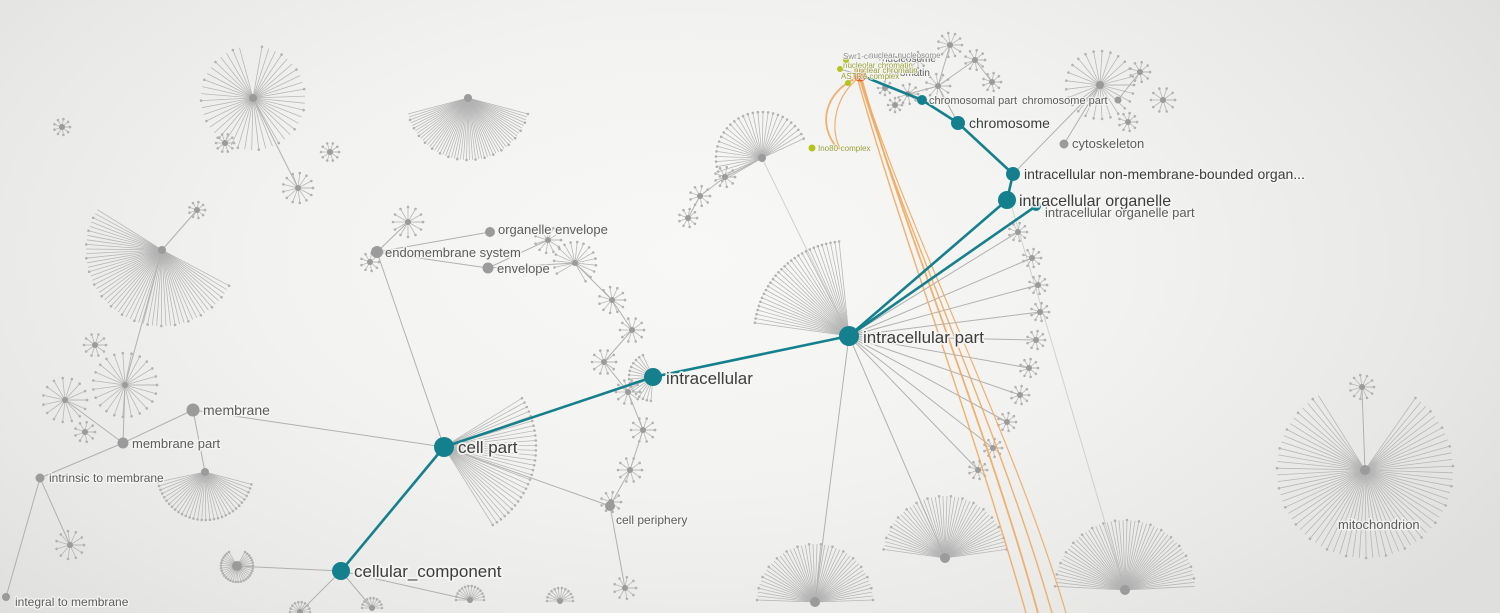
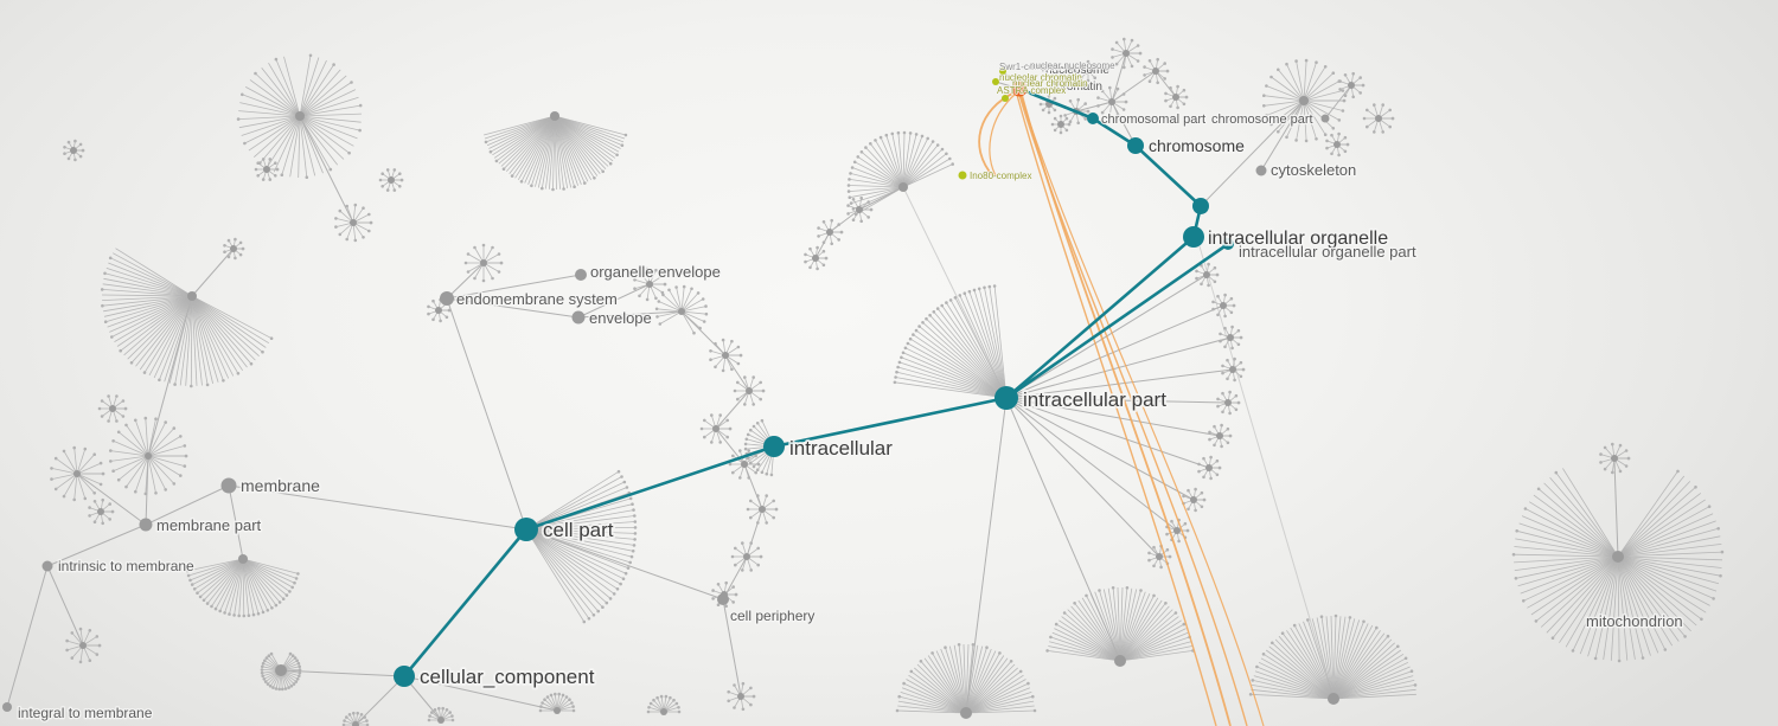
  cellular_component
  cell part
  intracellular
  intracellular part
  intracellular organelle
  intracellular organelle part
- intracellular non-membrane-bounded organ...
  chromosome
  chromosomal part
  chromosome part
  membrane
  membrane part
  intrinsic to membrane
  integral to membrane
  endomembrane system
  organelle envelope
  envelope
  cell periphery
  cytoskeleton
  mitochondrion
  nucleosome
  chromatin
  Swr1-complex
  nuclear nucleosome
  nucleolar chromatin
  nuclear chromatin
  ASTRA complex
  Ino80-complex
